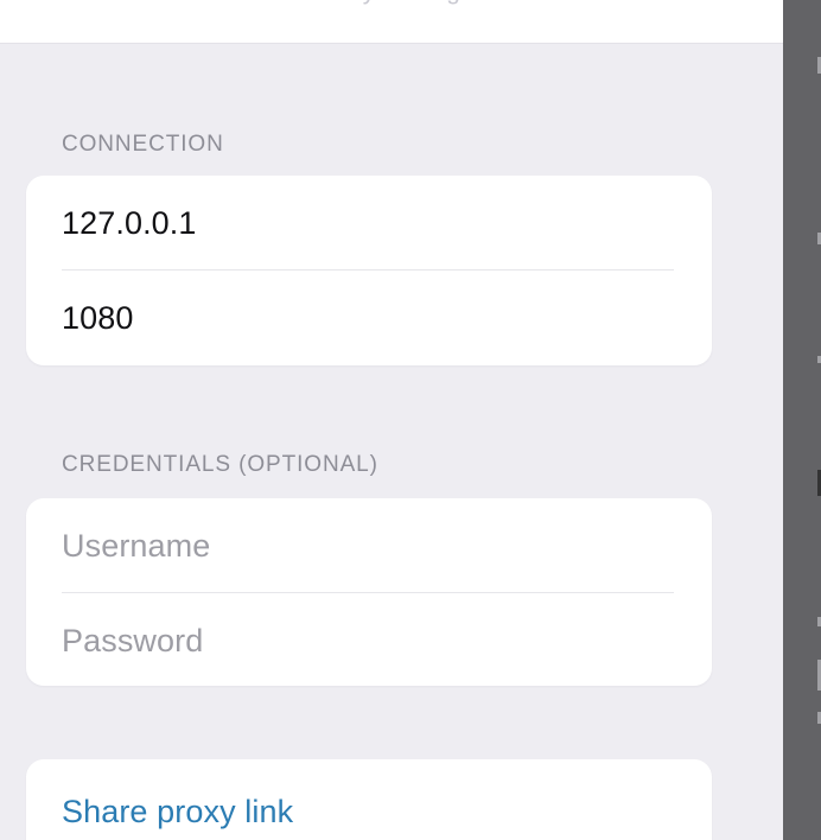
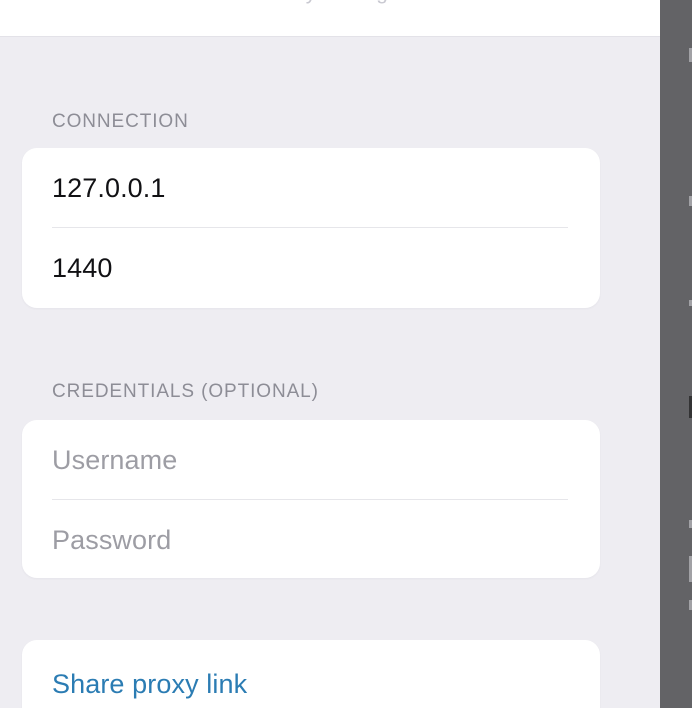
  CONNECTION
  127.0.0.1
- 1080
+ 1440
  CREDENTIALS (OPTIONAL)
  Username
  Password
  Share proxy link
